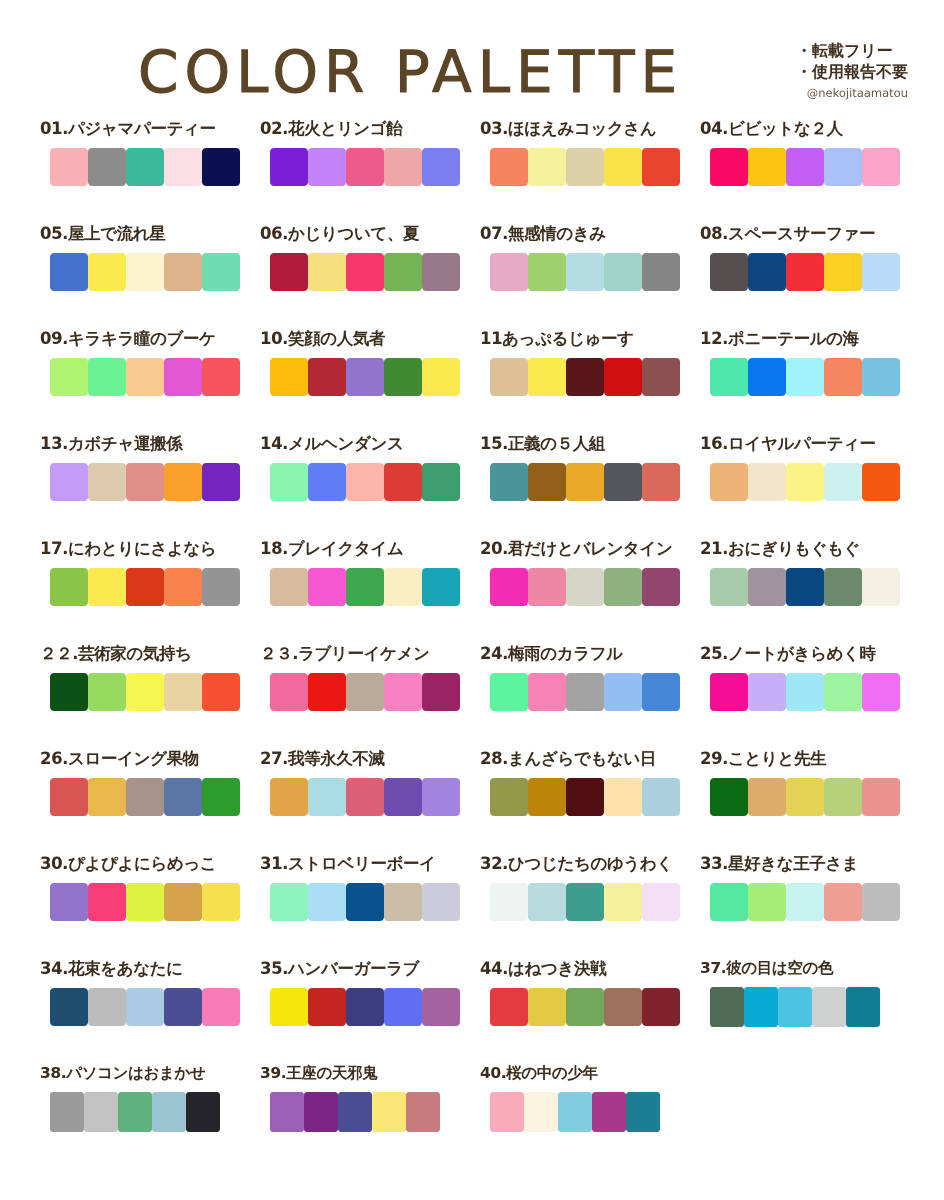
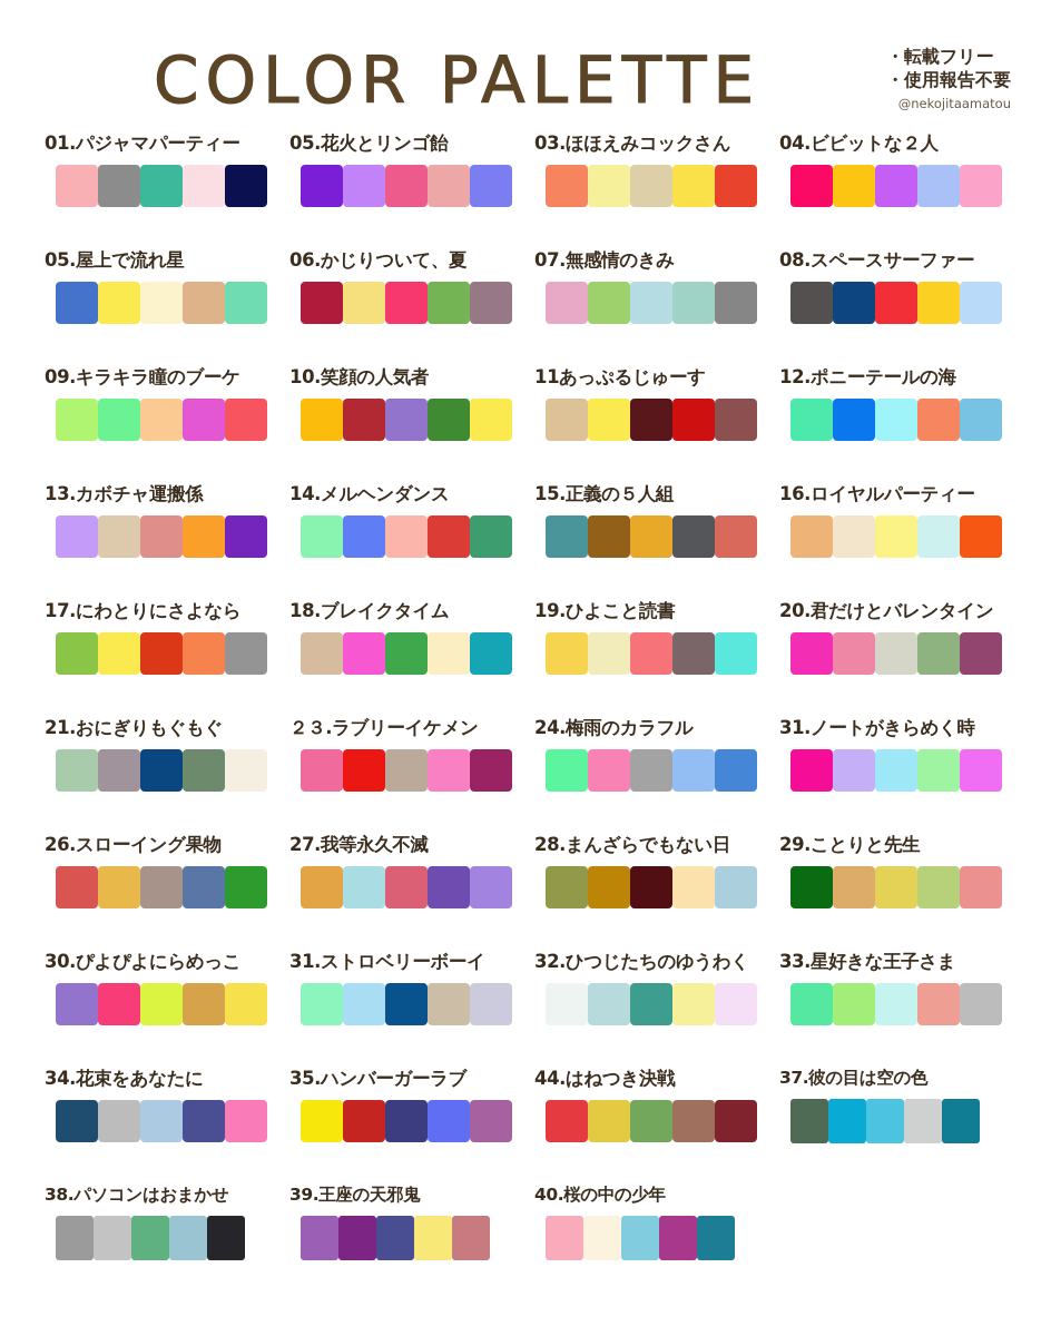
  COLOR PALETTE
  ・転載フリー
  ・使用報告不要
  @nekojitaamatou
  01.パジャマパーティー
- 02.花火とリンゴ飴
+ 05.花火とリンゴ飴
  03.ほほえみコックさん
  04.ビビットな２人
  05.屋上で流れ星
  06.かじりついて、夏
  07.無感情のきみ
  08.スペースサーファー
  09.キラキラ瞳のブーケ
  10.笑顔の人気者
  11あっぷるじゅーす
  12.ポニーテールの海
  13.カボチャ運搬係
  14.メルヘンダンス
  15.正義の５人組
  16.ロイヤルパーティー
  17.にわとりにさよなら
  18.ブレイクタイム
+ 19.ひよこと読書
  20.君だけとバレンタイン
  21.おにぎりもぐもぐ
- ２２.芸術家の気持ち
  ２３.ラブリーイケメン
  24.梅雨のカラフル
- 25.ノートがきらめく時
+ 31.ノートがきらめく時
  26.スローイング果物
  27.我等永久不滅
  28.まんざらでもない日
  29.ことりと先生
  30.ぴよぴよにらめっこ
  31.ストロベリーボーイ
  32.ひつじたちのゆうわく
  33.星好きな王子さま
  34.花束をあなたに
  35.ハンバーガーラブ
  44.はねつき決戦
  37.彼の目は空の色
  38.パソコンはおまかせ
  39.王座の天邪鬼
  40.桜の中の少年
